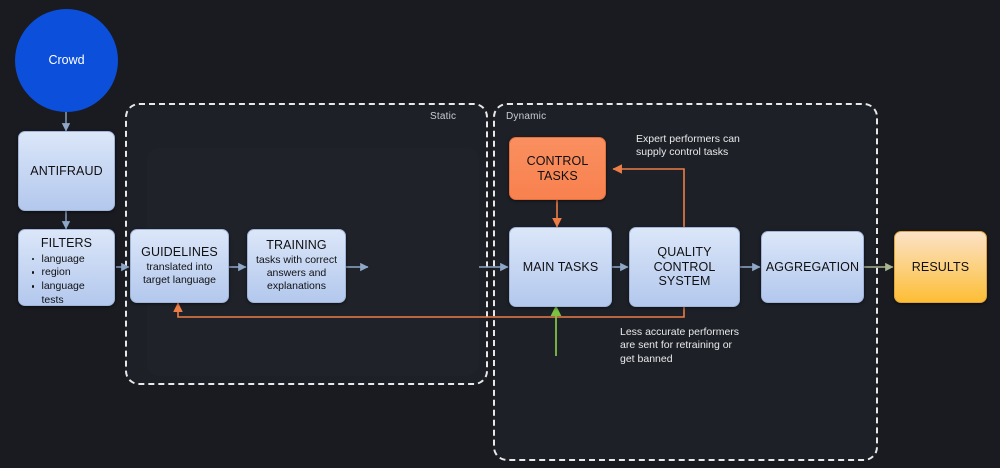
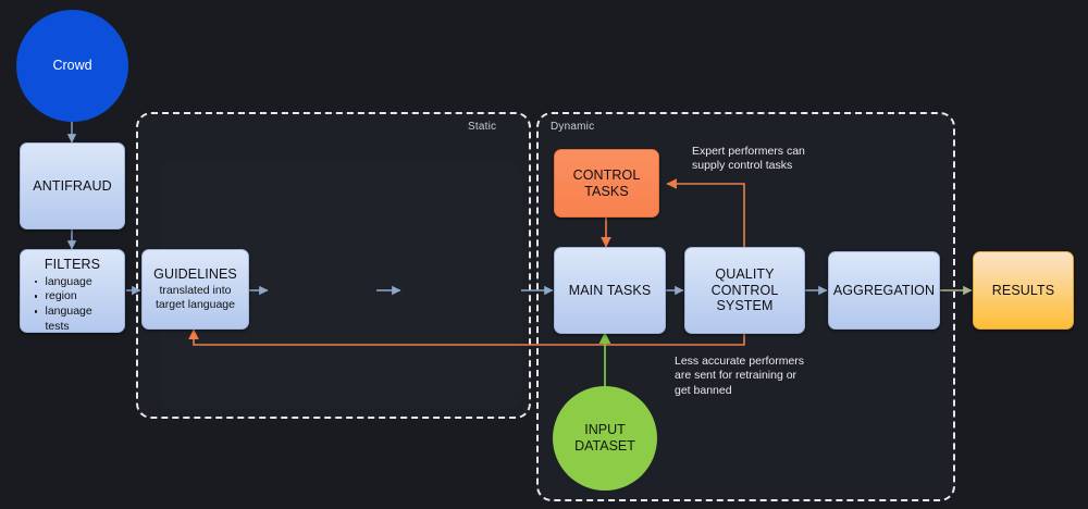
  Static
  Dynamic
  Crowd
  ANTIFRAUD
  FILTERS
  language
  region
  language tests
  GUIDELINES
  translated into target language
- TRAINING
- tasks with correct answers and explanations
  CONTROL TASKS
  MAIN TASKS
  QUALITY CONTROL SYSTEM
  AGGREGATION
  RESULTS
+ INPUT DATASET
  Expert performers can
  supply control tasks
  Less accurate performers
  are sent for retraining or
  get banned
